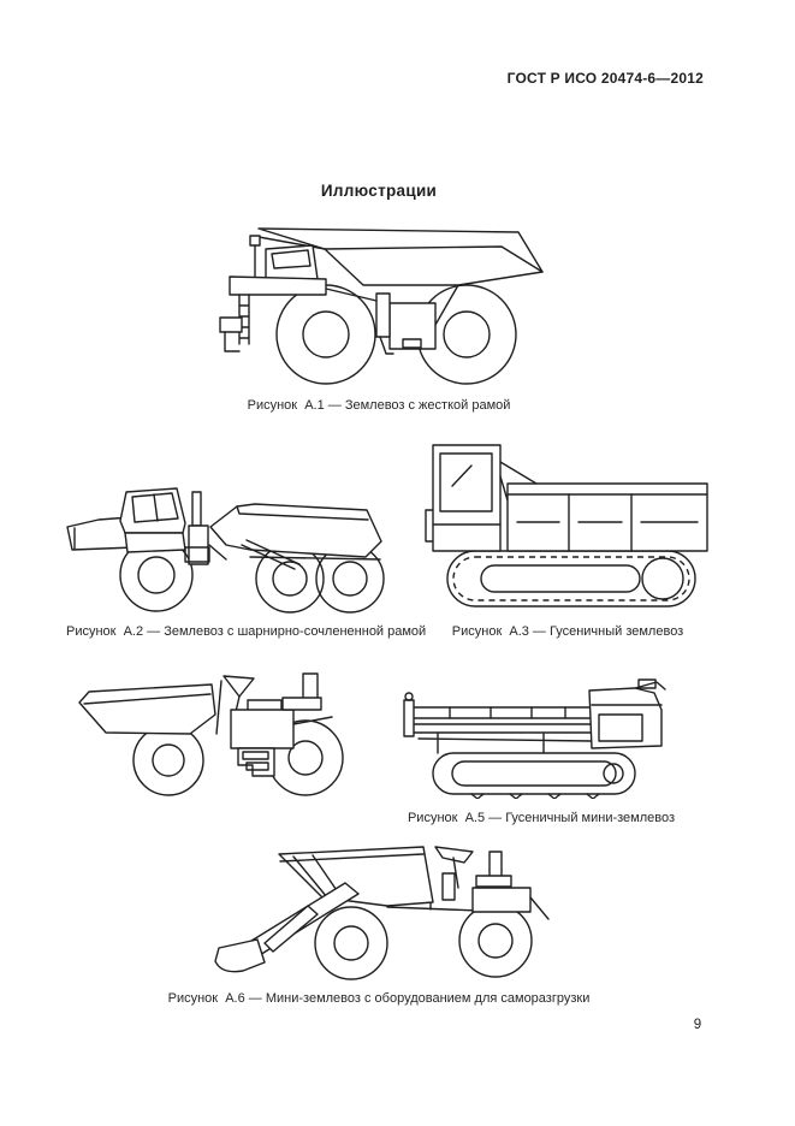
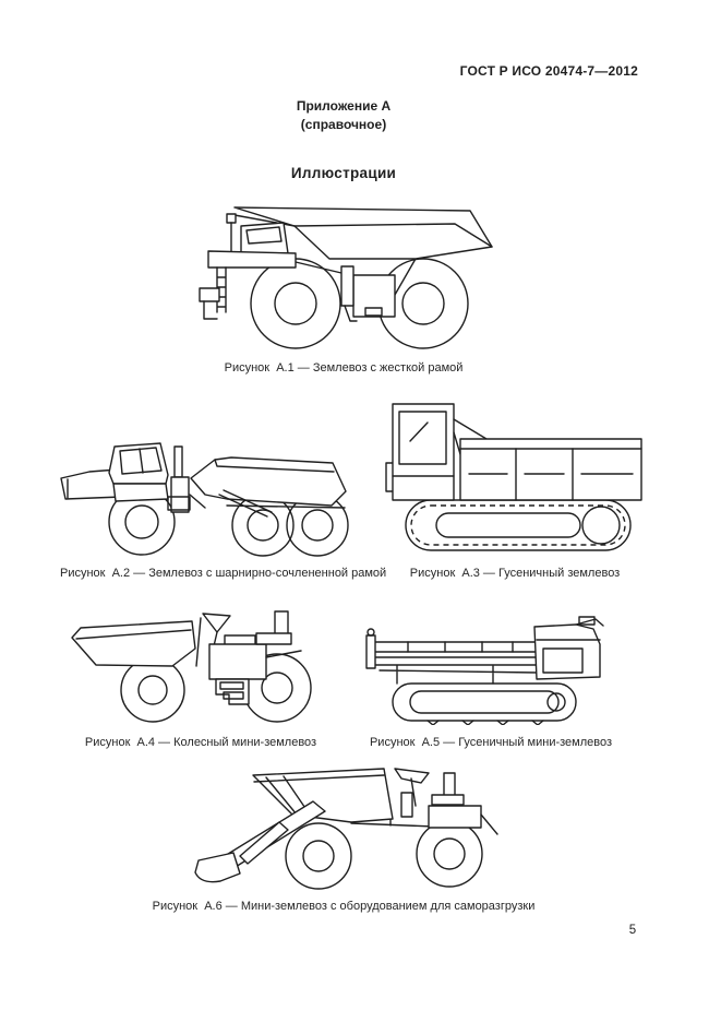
- ГОСТ Р ИСО 20474-6—2012
+ ГОСТ Р ИСО 20474-7—2012
+ Приложение А
+ (справочное)
  Иллюстрации
  Рисунок А.1 — Землевоз с жесткой рамой
  Рисунок А.2 — Землевоз с шарнирно-сочлененной рамо
  Рисунок А.3 — Гусеничный землевоз
+ Рисунок А.4 — Колесный мини-землевоз
  Рисунок А.5 — Гусеничный мини-землевоз
  Рисунок А.6 — Мини-землевоз с оборудованием для саморазгрузки
- 9
+ 5
